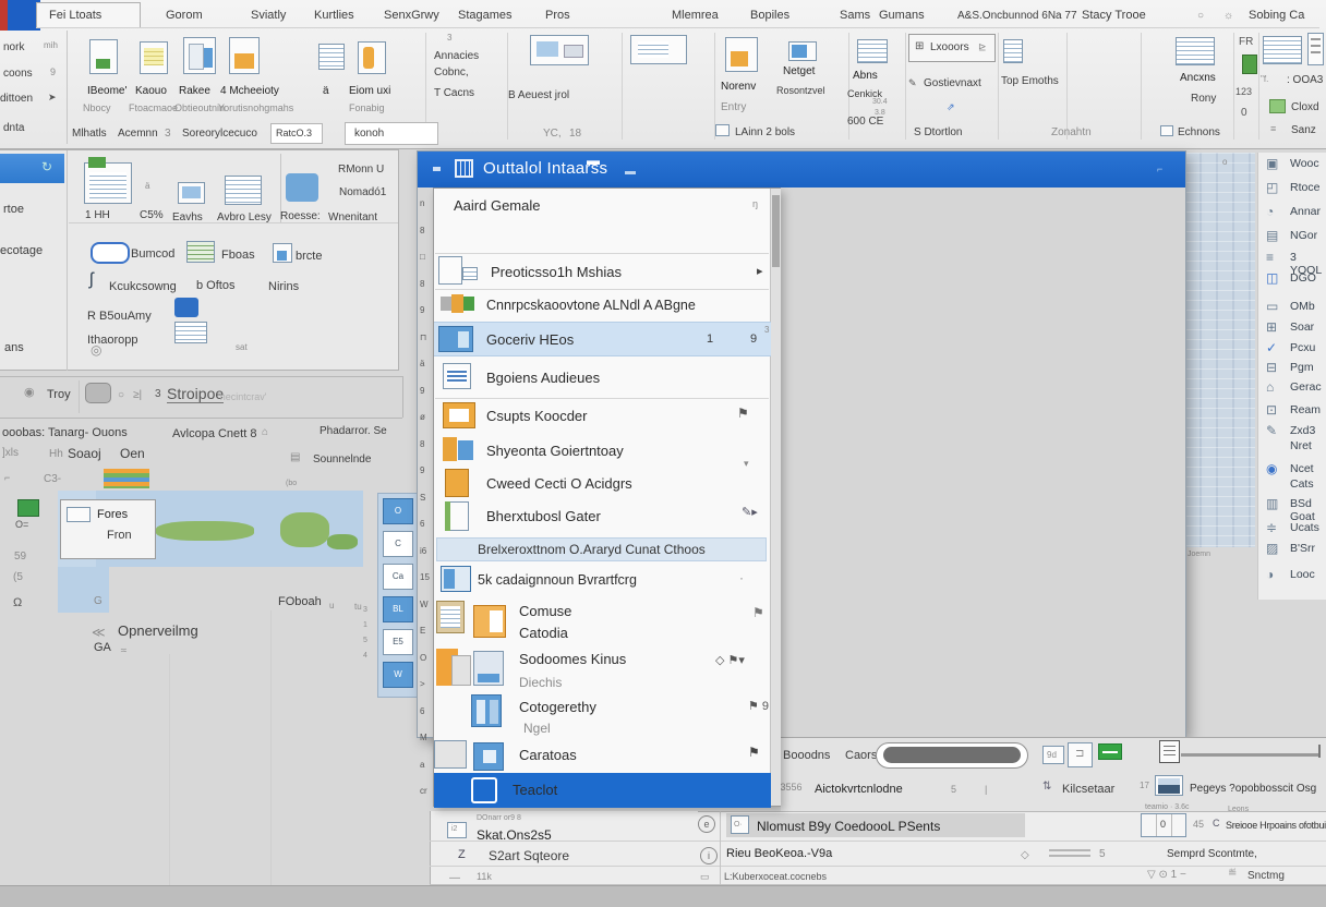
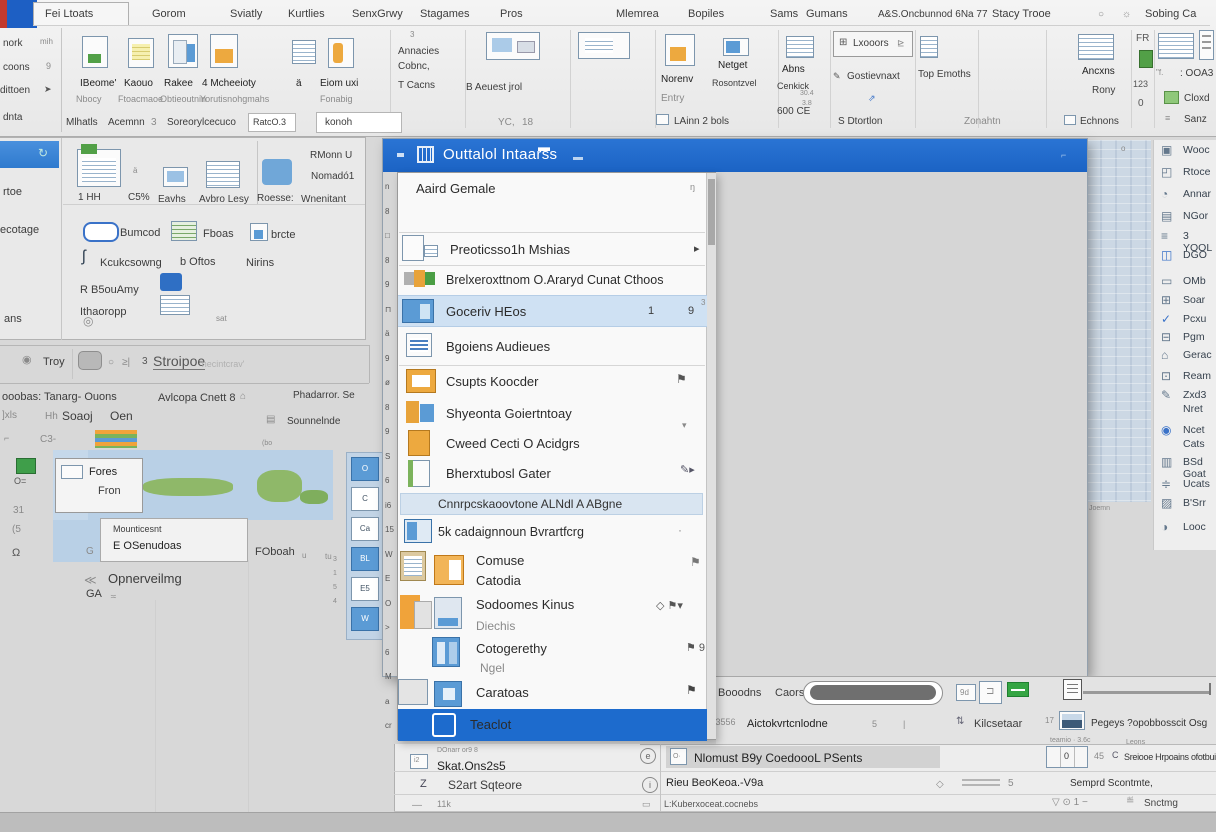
  Fei Ltoats
  Gorom
  Sviatly
  Kurtlies
  SenxGrwy
  Stagames
  Pros
  Mlemrea
  Bopiles
  Sams
  Gumans
  A&S.Oncbunnod 6Na 77
  Stacy Trooe
  ○
  ☼
  Sobing Ca
  nork
  mih
  coons
  9
  dittoen
  ➤
  dnta
  IBeome'
  Nbocy
  Kaouo
  Ftoacmaoe
  Rakee
  Obtieoutnin
  4 Mcheeioty
  Yorutisnohgmahs
  ä
  Eiom uxi
  Fonabig
  3
  Annacies
  Cobnc,
  T Cacns
  B Aeuest jrol
  Norenv
  Entry
  Netget
  Rosontzvel
  LAinn 2 bols
  Abns
  Cenkick
  600 CE
  ⊞
  Lxooors
  ⊵
  ✎
  Gostievnaxt
  ⇗
  S Dtortlon
  Top Emoths
  Zonahtn
  Ancxns
  Rony
  Echnons
  FR
  123
  0
  "f.
  : OOA3
  Cloxd
  ≡
  Sanz
  Mlhatls
  Acemnn
  3
  Soreorylcecuco
  RatcO.3
  konoh
  YC,
  18
  ↻
  rtoe
  ecotage
  ans
  1 HH
  ä
  C5%
  Eavhs
  Avbro Lesy
  RMonn U
  Nomadó1
  Roesse:
  Wnenitant
  Bumcod
  Fboas
  brcte
  ʃ
  Kcukcsowng
  b Oftos
  Nirins
  R B5ouAmy
  Ithaoropp
  ◎
  sat
  ◉
  Troy
  ○
  ≥|
  3
  Stroipoe
  'hecintcrav'
  ooobas: Tanarg- Ouons
  Avlcopa Cnett 8
  ⌂
  Phadarror. Se
  ]xls
  Hh
  Soaoj
  Oen
  ▤
  Sounnelnde
  ⌐
  C3-
  Fores
  Fron
+ Mounticesnt
+ E OSenudoas
  G
  FOboah
  u
  tu
  O=
- 59
+ 31
  (5
  Ω
  ≪
  Opnerveilmg
  GA
  ≍
  O
  C
  Ca
  BL
  E5
  W
  o
  ▣
  Wooc
  ◰
  Rtoce
  ◔
  Annar
  ▤
  NGor
  ≡
  3 YOOL
  ◫
  DGO
  ▭
  OMb
  ⊞
  Soar
  ✓
  Pcxu
  ⊟
  Pgm
  ⌂
  Gerac
  ⊡
  Ream
  ✎
  Zxd3
  Nret
  ◉
  Ncet
  Cats
  ▥
  BSd Goat
  ≑
  Ucats
  ▨
  B'Srr
  ◑
  Looc
  Outtalol Intaarss
  ▬
  ▬
  ⌐
  n
  8
  □
  8
  9
  ⊓
  ä
  9
  ø
  8
  9
  S
  6
  i6
  15
  W
  E
  O
  >
  6
  M
  a
  cr
  Booodns
  Caors
  9d
  ⊐
  Aictokvrtcnlodne
  5
  |
  ⇅
  Kilcsetaar
  17
  Pegeys ?opobbosscit Osg
  e
  i
  ▭
  Nlomust B9y CoedoooL PSents
  0
  45
  C
  Sreiooe Hrpoains ofotbui
  Rieu BeoKeoa.-V9a
  ◇
  5
  Semprd Scontmte,
  L:Kuberxoceat.cocnebs
  ▽ ⊙ 1 −
  ≝
  Snctmg
  Aaird Gemale
  ŋ
  Preoticsso1h Mshias
  ▸
- Cnnrpcskaoovtone ALNdl A ABgne
+ Brelxeroxttnom O.Araryd Cunat Cthoos
  Goceriv HEos
  1
  9
  3
  Bgoiens Audieues
  Csupts Koocder
  ⚑
  Shyeonta Goiertntoay
  ▾
  Cweed Cecti O Acidgrs
  Bherxtubosl Gater
  ✎▸
- Brelxeroxttnom O.Araryd Cunat Cthoos
+ Cnnrpcskaoovtone ALNdl A ABgne
  5k cadaignnoun Bvrartfcrg
  ·
  Comuse
  Catodia
  ⚑
  Sodoomes Kinus
  Diechis
  ◇ ⚑▾
  Cotogerethy
  Ngel
  ⚑ 9
  Caratoas
  ⚑
  Teaclot
  Skat.Ons2s5
  Z
  S2art Sqteore
  —
  11k
